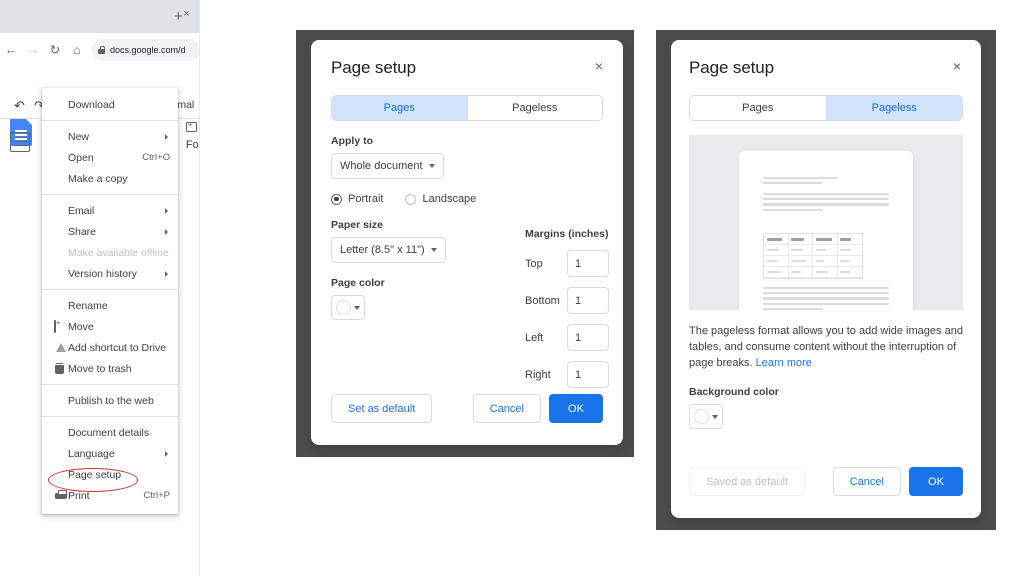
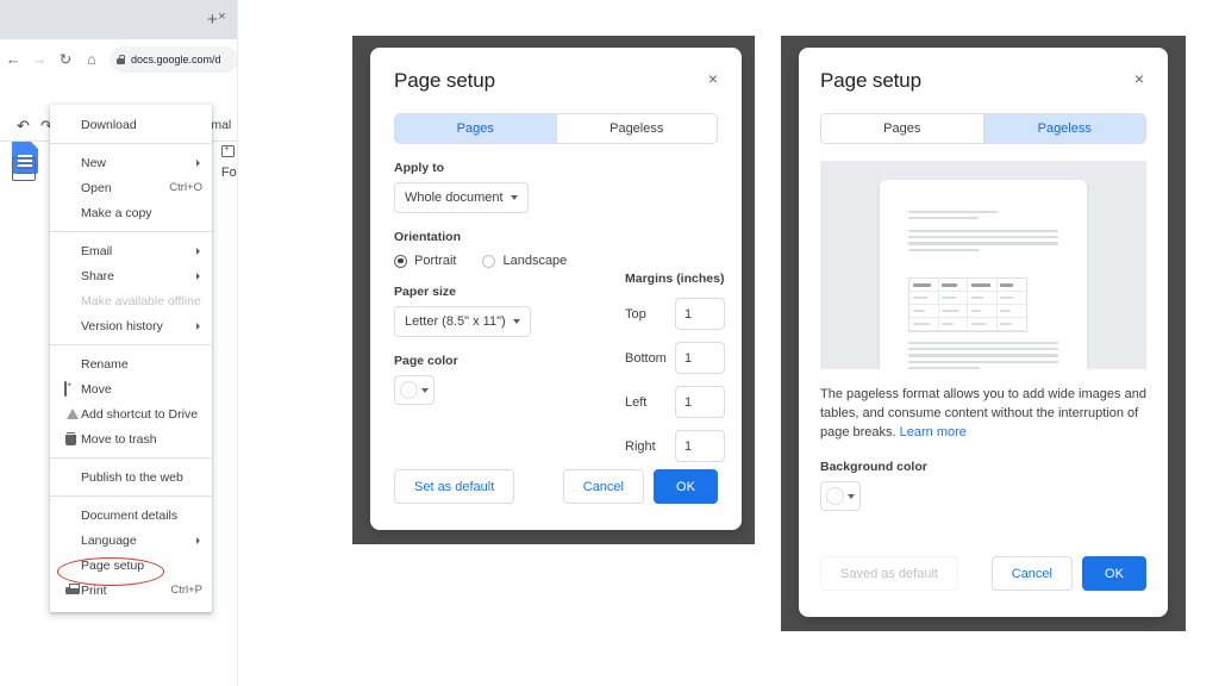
  ×
  +
  ←
  →
  ↻
  ⌂
  docs.google.com/d
  ↶
  ↷
  Download
  New
  Open
  Ctrl+O
  Make a copy
  Email
  Share
  Make available offline
  Version history
  Rename
  Move
  Add shortcut to Drive
  Move to trash
  Publish to the web
  Document details
  Language
  Page setup
  Print
  Ctrl+P
  Page setup
  ×
  Pages
  Pageless
  Apply to
  Whole document
+ Orientation
  Portrait
  Landscape
  Paper size
  Letter (8.5" x 11")
  Page color
  Margins (inches)
  Top
  1
  Bottom
  1
  Left
  1
  Right
  1
  Set as default
  Cancel
  OK
  Page setup
  ×
  Pages
  Pageless
  The pageless format allows you to add wide images and tables, and consume content without the interruption of page breaks. Learn more
  Background color
  Saved as default
  Cancel
  OK
